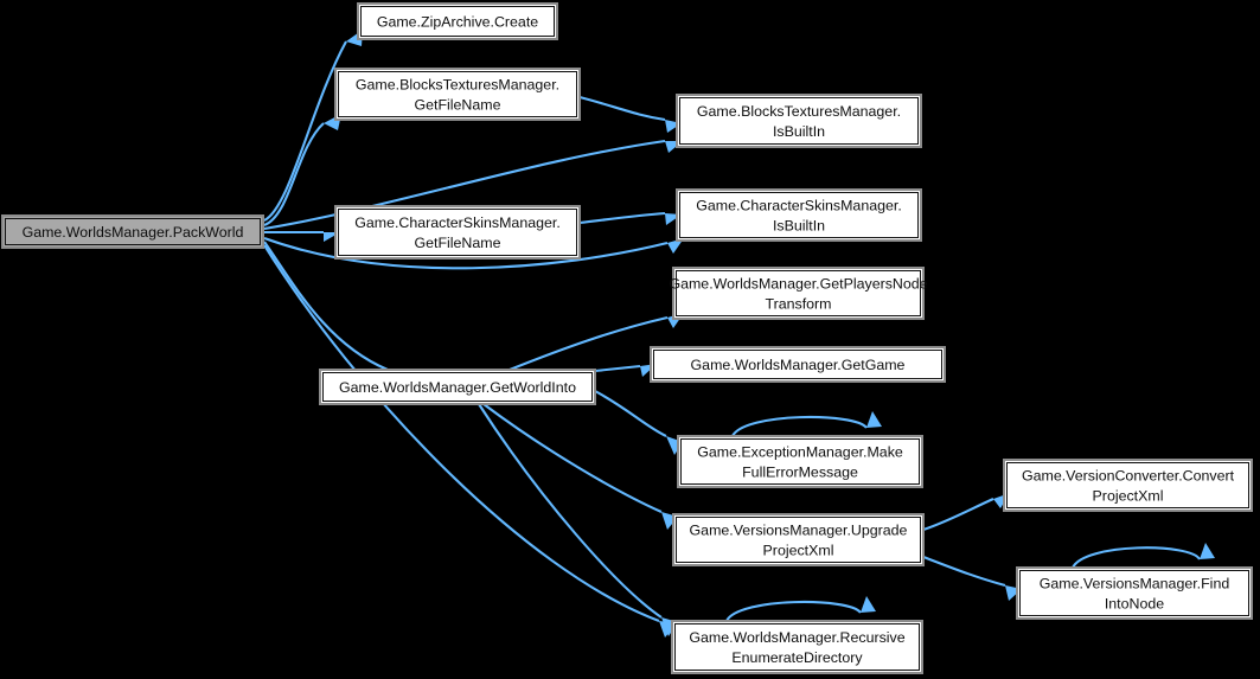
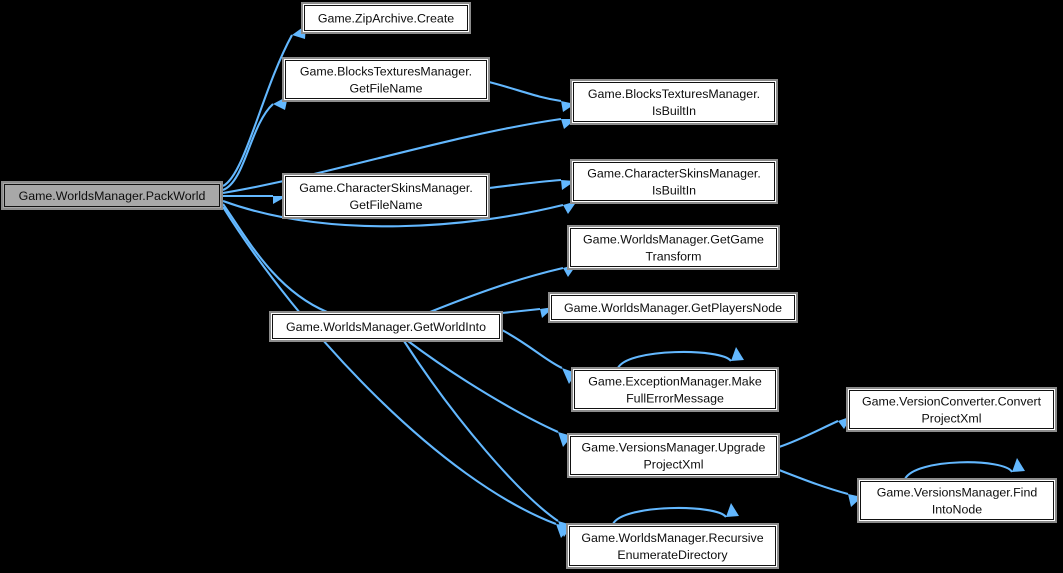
  Game.WorldsManager.PackWorld
  Game.ZipArchive.Create
  Game.BlocksTexturesManager.
  GetFileName
  Game.BlocksTexturesManager.
  IsBuiltIn
  Game.CharacterSkinsManager.
  GetFileName
  Game.CharacterSkinsManager.
  IsBuiltIn
- Game.WorldsManager.GetPlayersNode
+ Game.WorldsManager.GetGame
  Transform
- Game.WorldsManager.GetGame
+ Game.WorldsManager.GetPlayersNode
  Game.WorldsManager.GetWorldInto
  Game.ExceptionManager.Make
  FullErrorMessage
  Game.VersionsManager.Upgrade
  ProjectXml
  Game.WorldsManager.Recursive
  EnumerateDirectory
  Game.VersionConverter.Convert
  ProjectXml
  Game.VersionsManager.Find
  IntoNode
